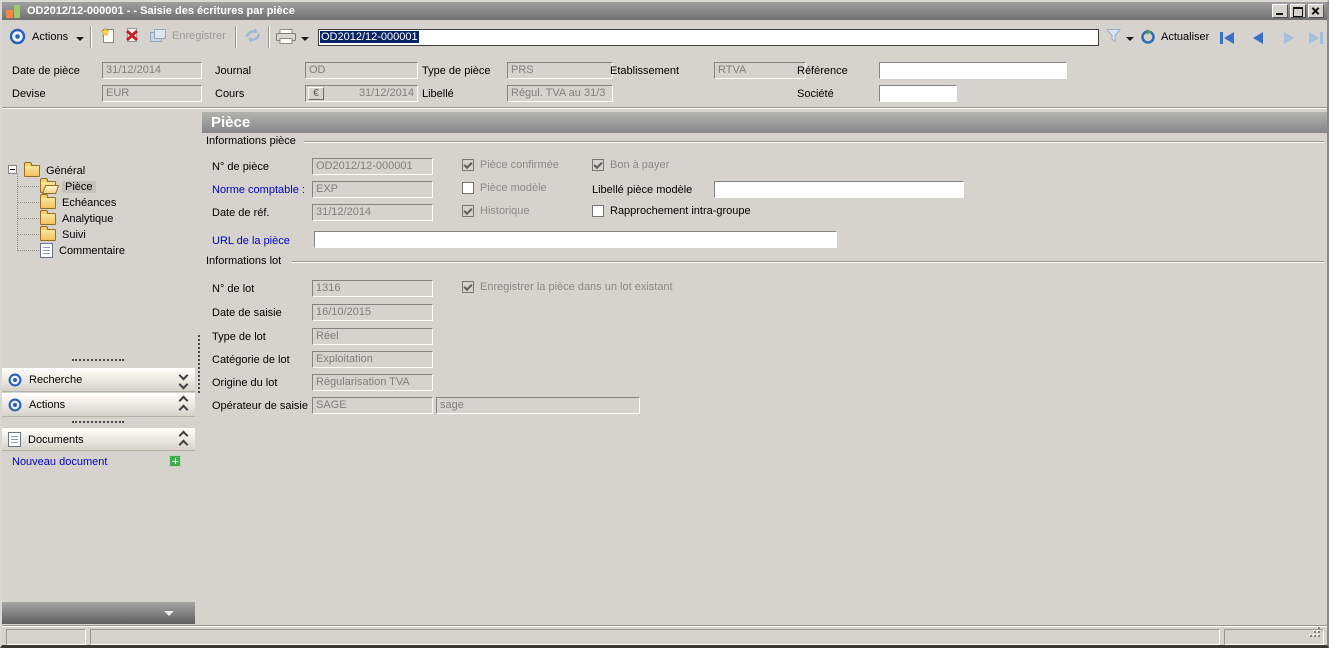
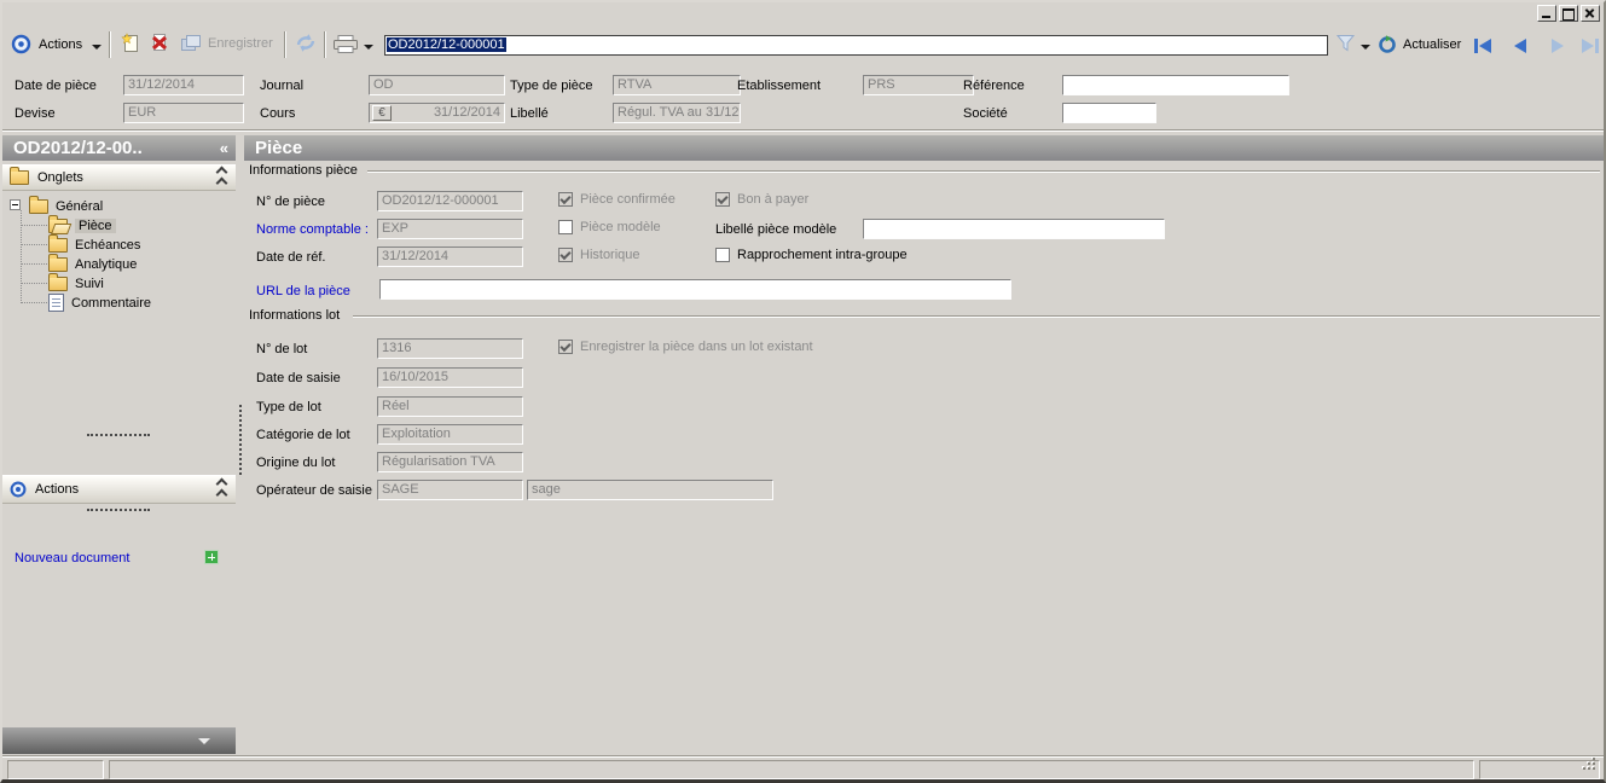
- OD2012/12-000001 - - Saisie des écritures par pièce
  Actions
  Enregistrer
  OD2012/12-000001
  Actualiser
  Date de pièce
  31/12/2014
  Journal
  OD
  Type de pièce
- PRS
+ RTVA
  Etablissement
- RTVA
+ PRS
  Référence
  Devise
  EUR
  Cours
  €
  31/12/2014
  Libellé
- Régul. TVA au 31/3
+ Régul. TVA au 31/12
  Société
+ OD2012/12-00..
+ «
+ Onglets
  Général
  Pièce
  Echéances
  Analytique
  Suivi
  Commentaire
- Recherche
  Actions
- Documents
  Nouveau document
  Pièce
  Informations pièce
  N° de pièce
  OD2012/12-000001
  Pièce confirmée
  Bon à payer
  Norme comptable :
  EXP
  Pièce modèle
  Libellé pièce modèle
  Date de réf.
  31/12/2014
  Historique
  Rapprochement intra-groupe
  URL de la pièce
  Informations lot
  N° de lot
  1316
  Enregistrer la pièce dans un lot existant
  Date de saisie
  16/10/2015
  Type de lot
  Réel
  Catégorie de lot
  Exploitation
  Origine du lot
  Régularisation TVA
  Opérateur de saisie
  SAGE
  sage
